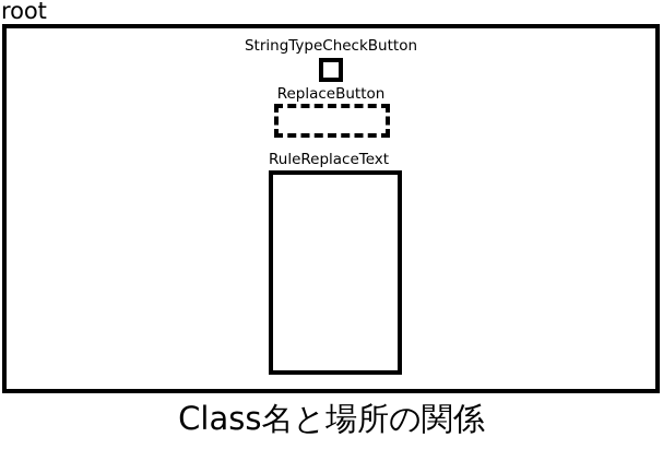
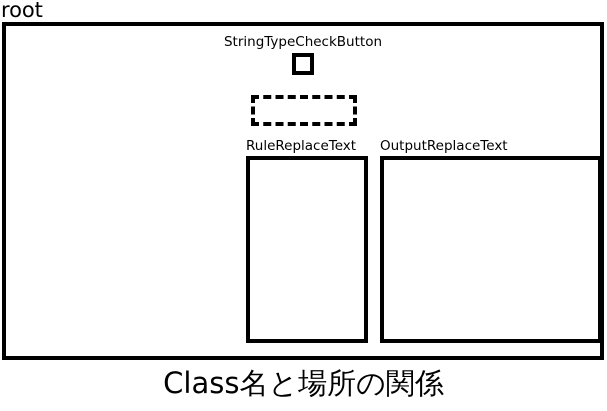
  root
  StringTypeCheckButton
- ReplaceButton
  RuleReplaceText
+ OutputReplaceText
  Class名と場所の関係
